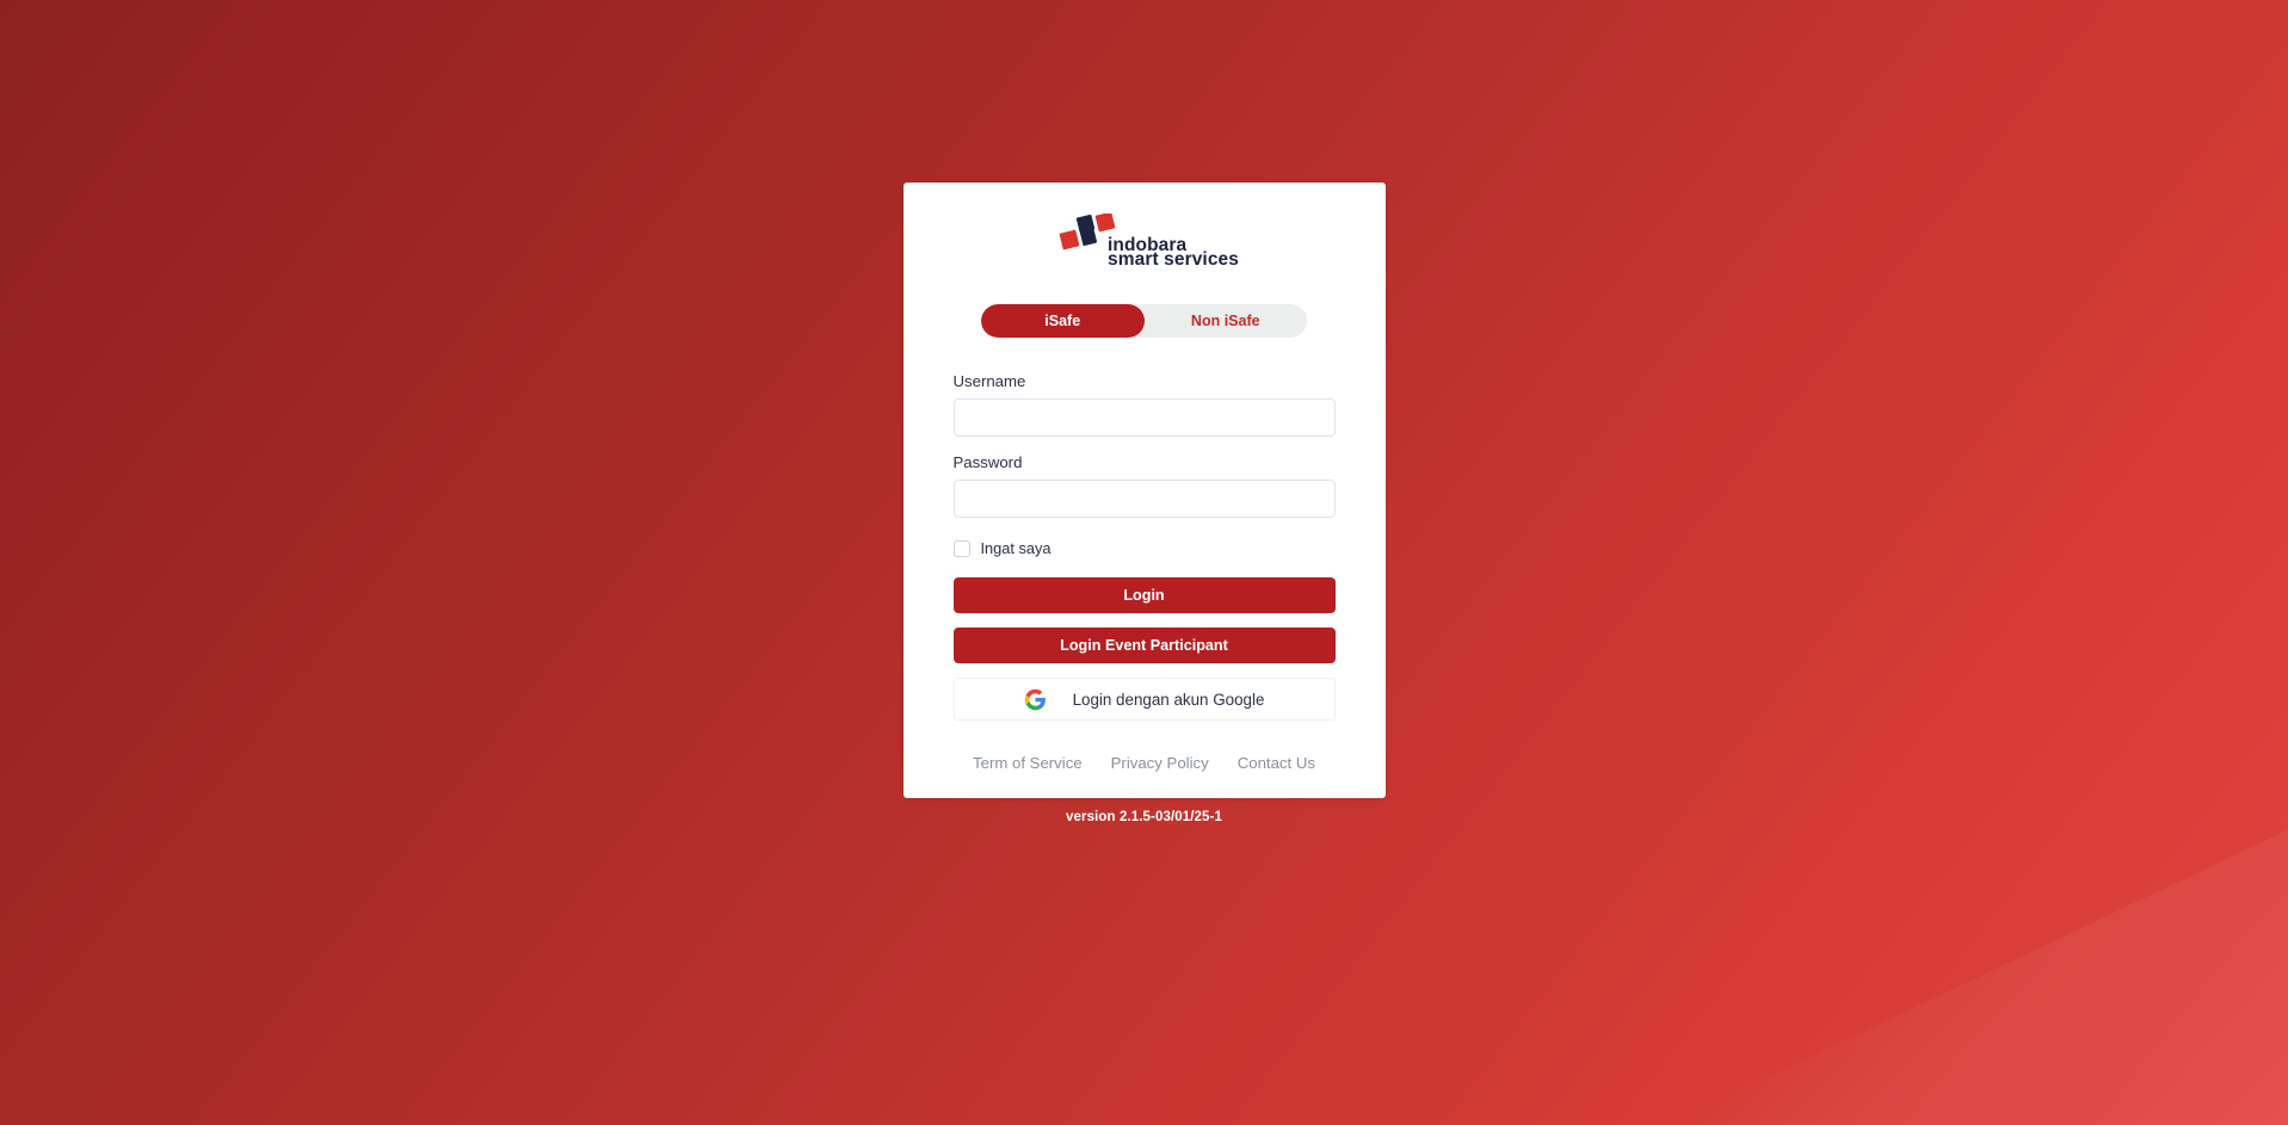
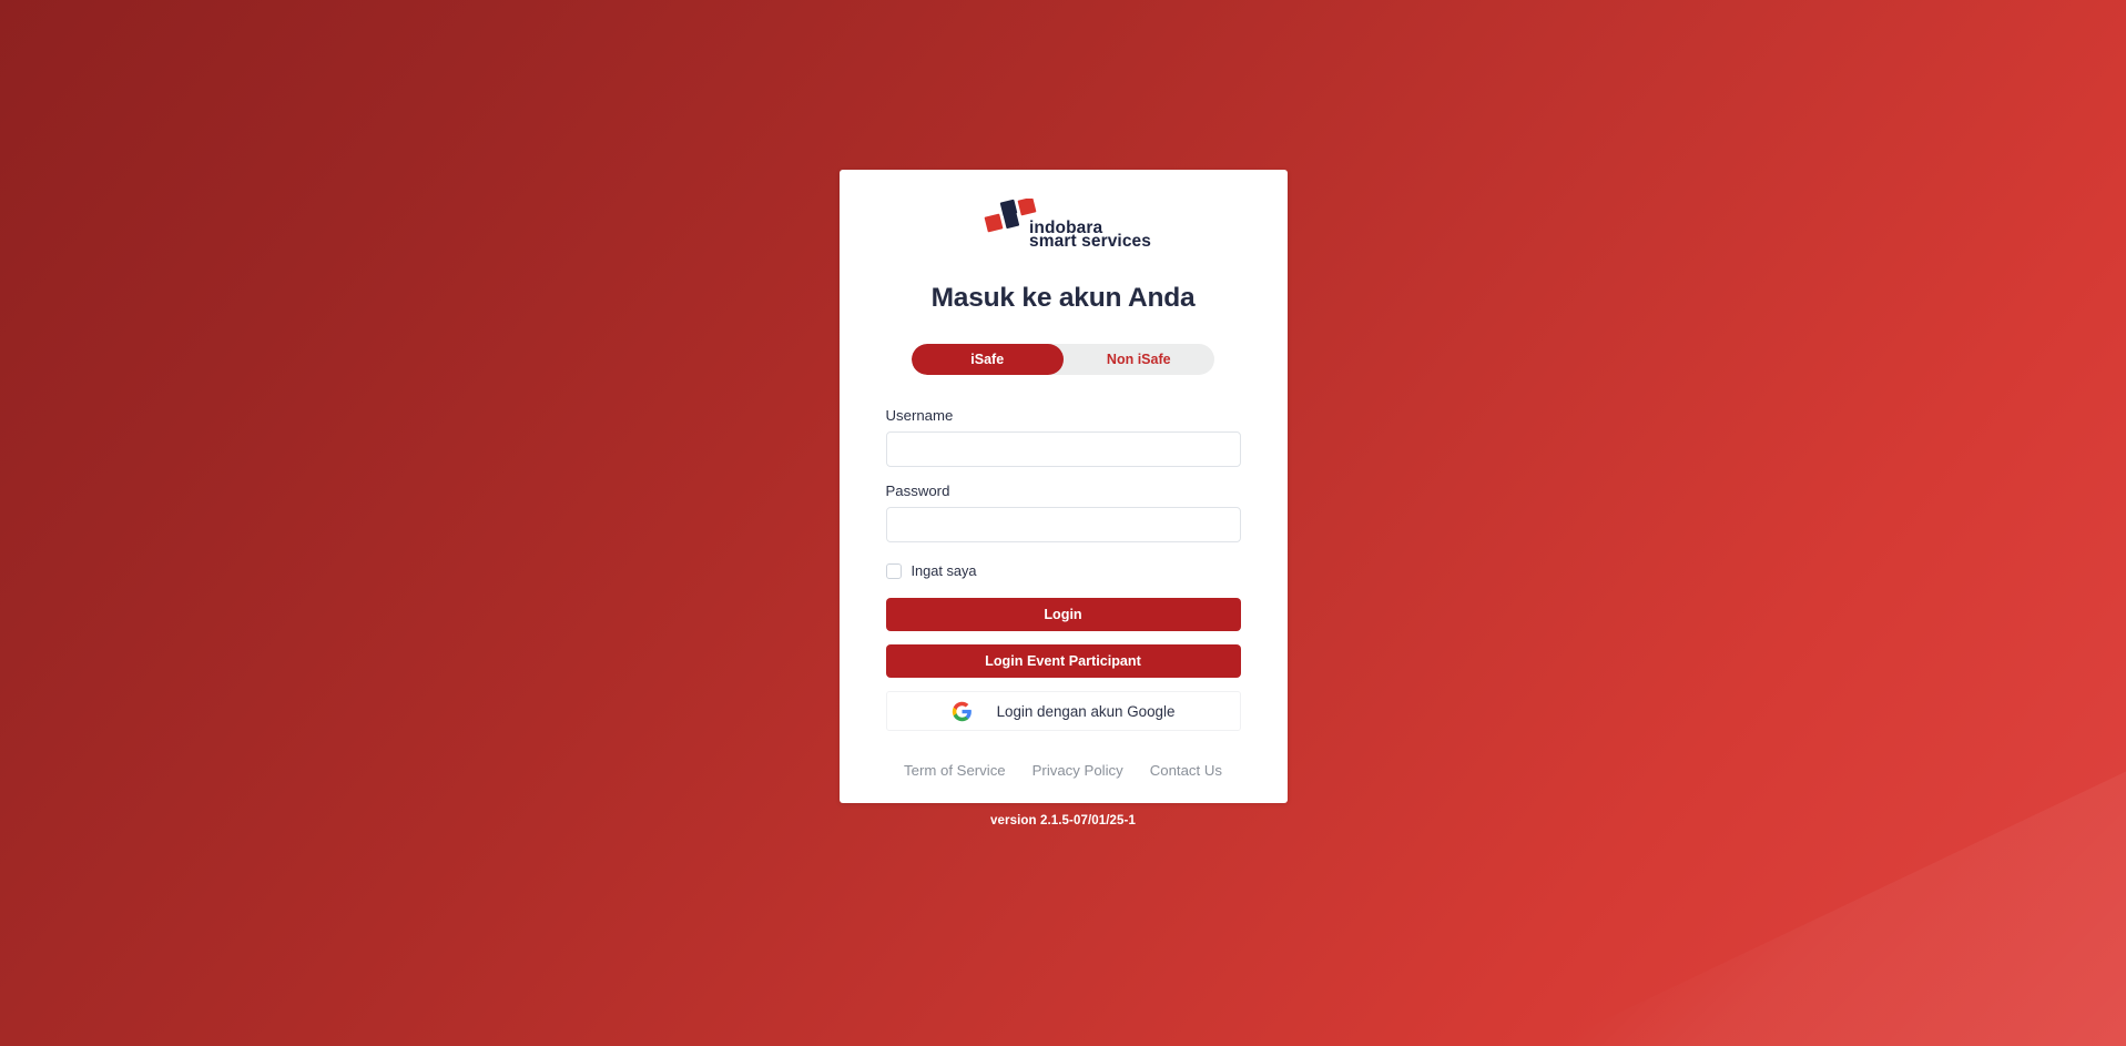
  indobara
  smart services
+ Masuk ke akun Anda
  iSafe
  Non iSafe
  Username
  Password
  Ingat saya
  Login
  Login Event Participant
  Login dengan akun Google
  Term of Service
  Privacy Policy
  Contact Us
- version 2.1.5-03/01/25-1
+ version 2.1.5-07/01/25-1
